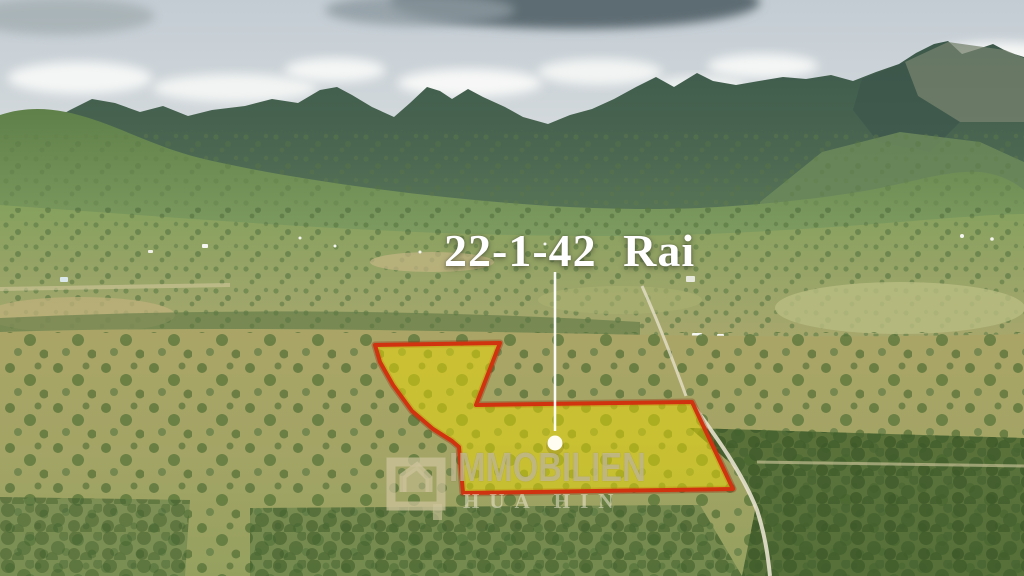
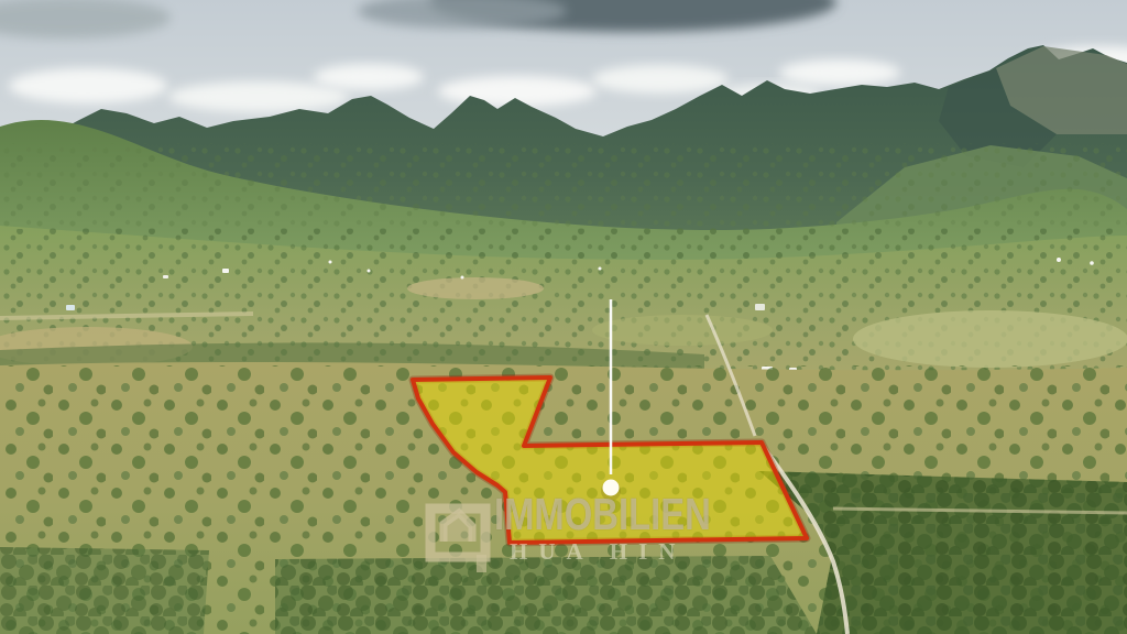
- 22-1-42 Rai
  IMMOBILIEN
  HUA HIN
